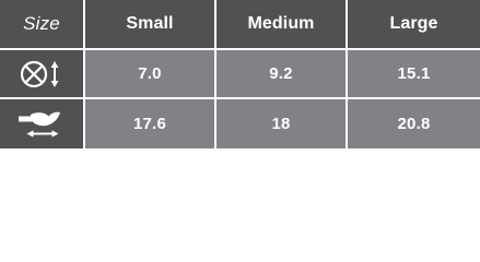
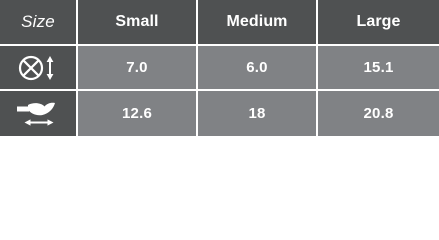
  Size	Small	Medium	Large
- 	7.0	9.2	15.1
+ 	7.0	6.0	15.1
- 	17.6	18	20.8
+ 	12.6	18	20.8
